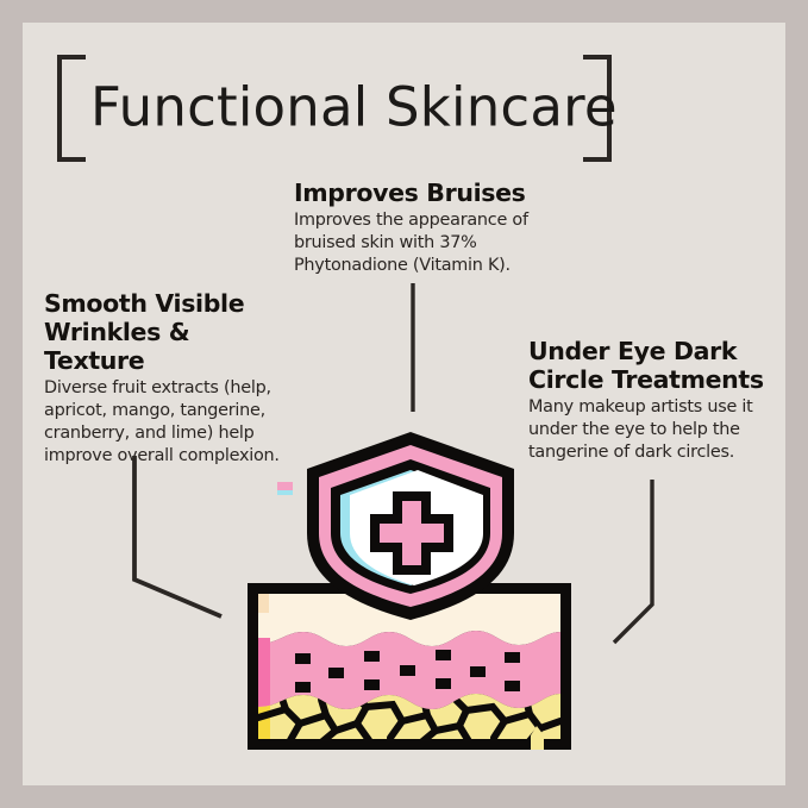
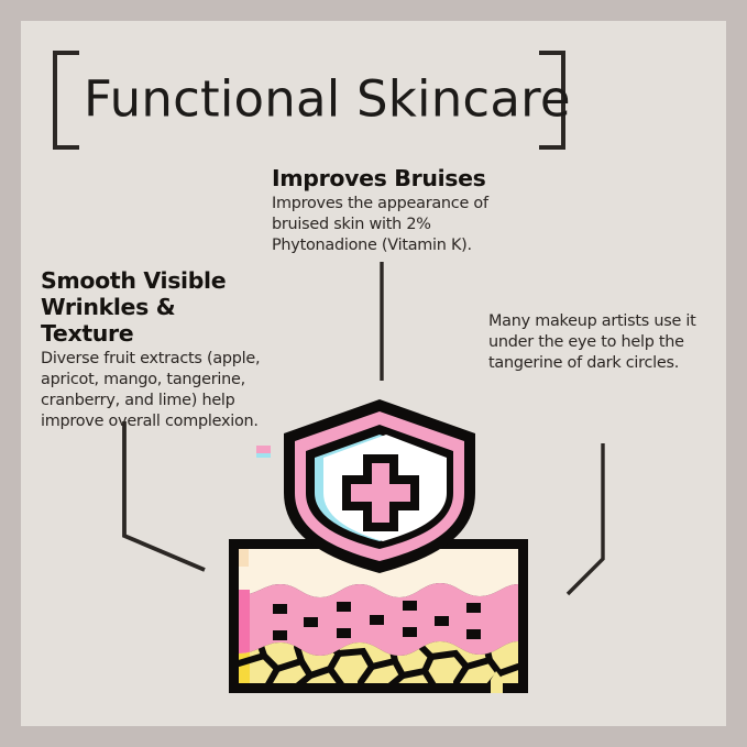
  Functional Skincare
  Improves Bruises
- Improves the appearance of bruised skin with 37% Phytonadione (Vitamin K).
+ Improves the appearance of bruised skin with 2% Phytonadione (Vitamin K).
  Smooth Visible Wrinkles & Texture
- Diverse fruit extracts (help, apricot, mango, tangerine, cranberry, and lime) help improve overall complexion.
+ Diverse fruit extracts (apple, apricot, mango, tangerine, cranberry, and lime) help improve overall complexion.
- Under Eye Dark Circle Treatments
  Many makeup artists use it under the eye to help the tangerine of dark circles.
